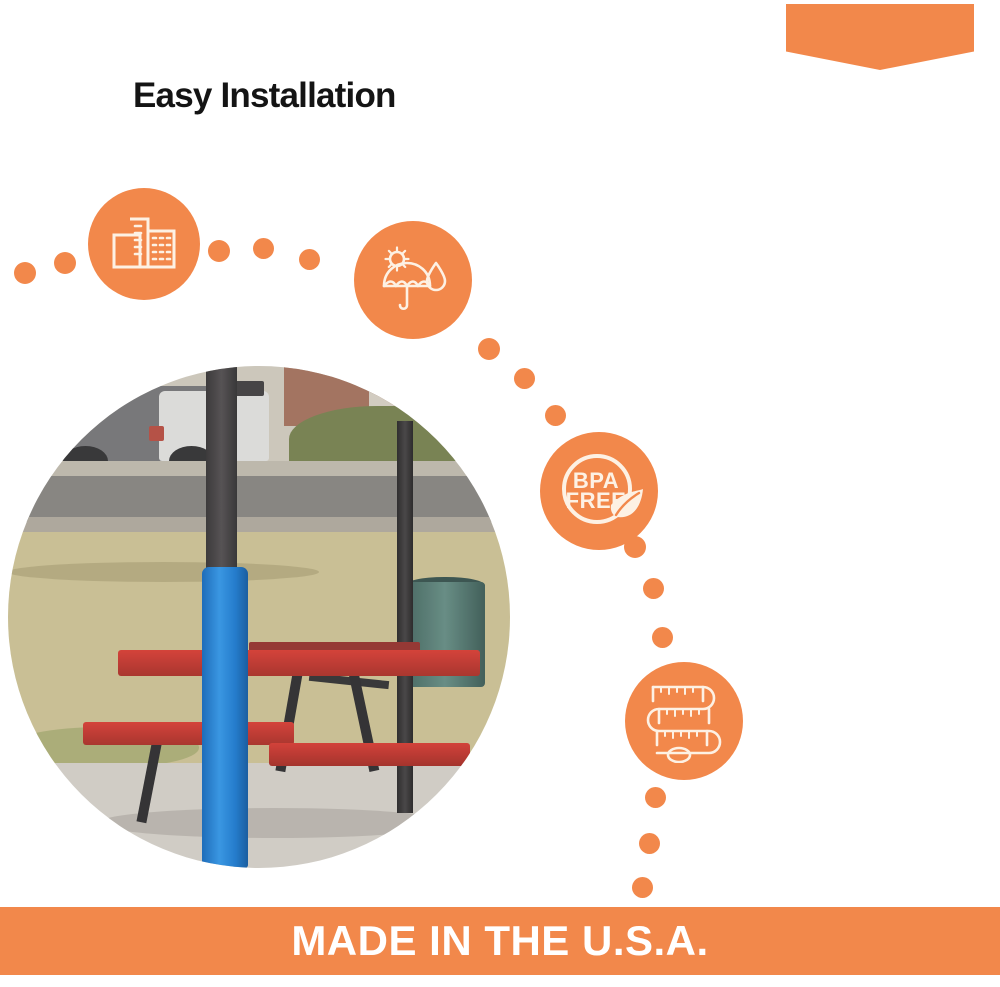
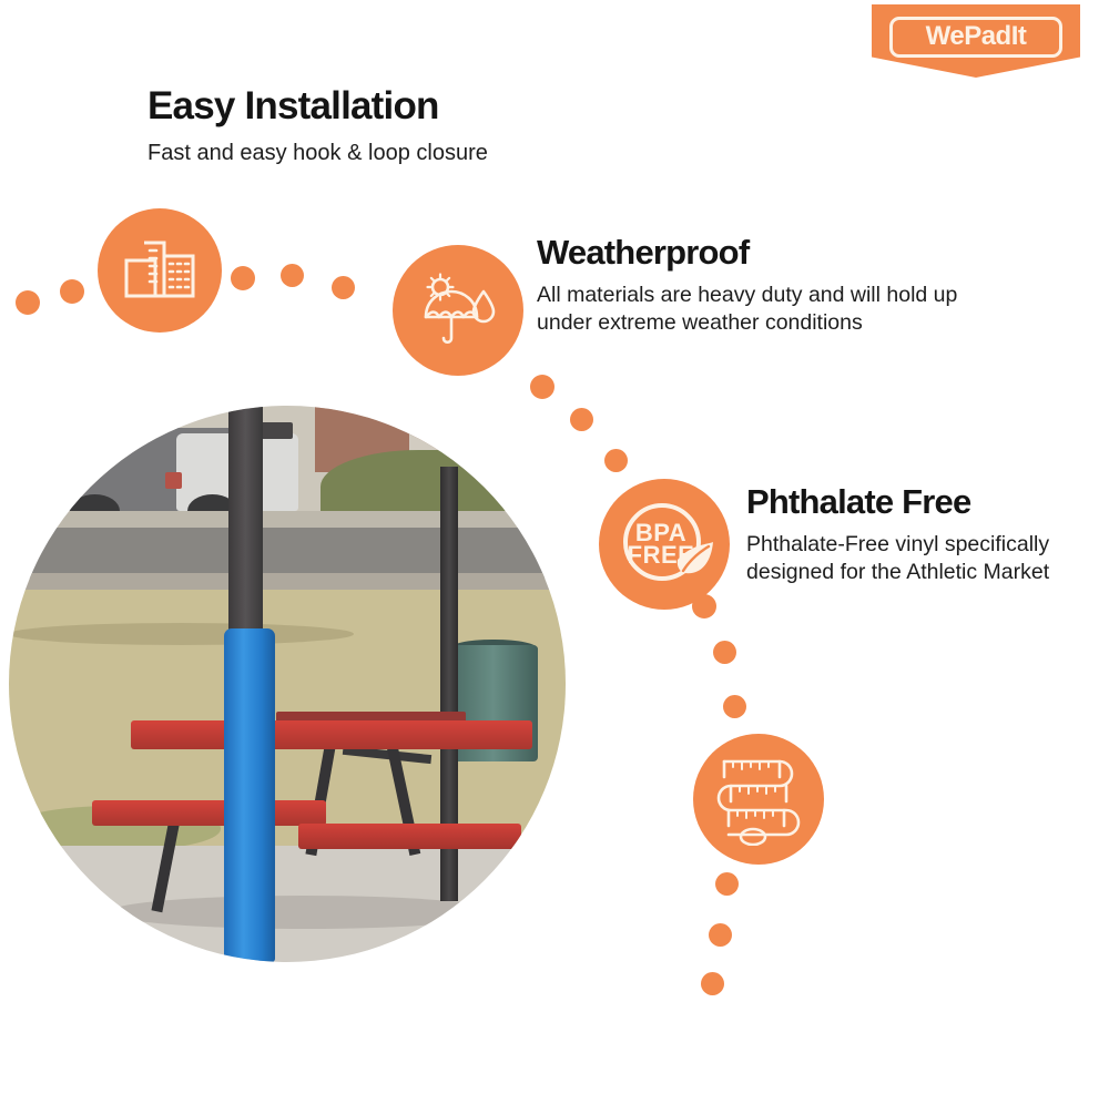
+ WePadIt
  Easy Installation
+ Fast and easy hook & loop closure
+ Weatherproof
+ All materials are heavy duty and will hold up under extreme weather conditions
+ Phthalate Free
+ Phthalate-Free vinyl specifically designed for the Athletic Market
  BPA
  FRE
- MADE IN THE U.S.A.
